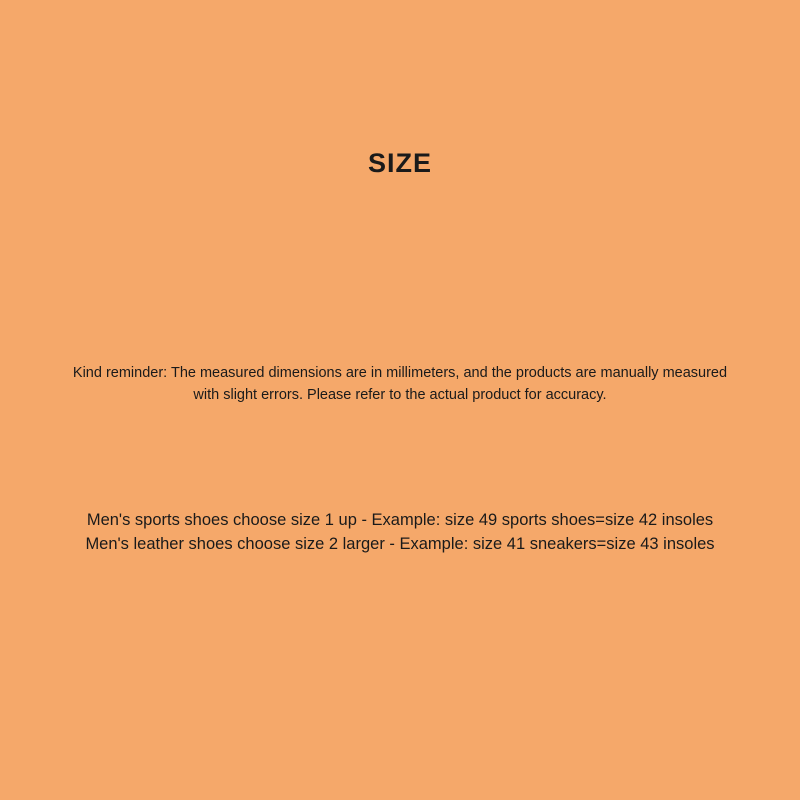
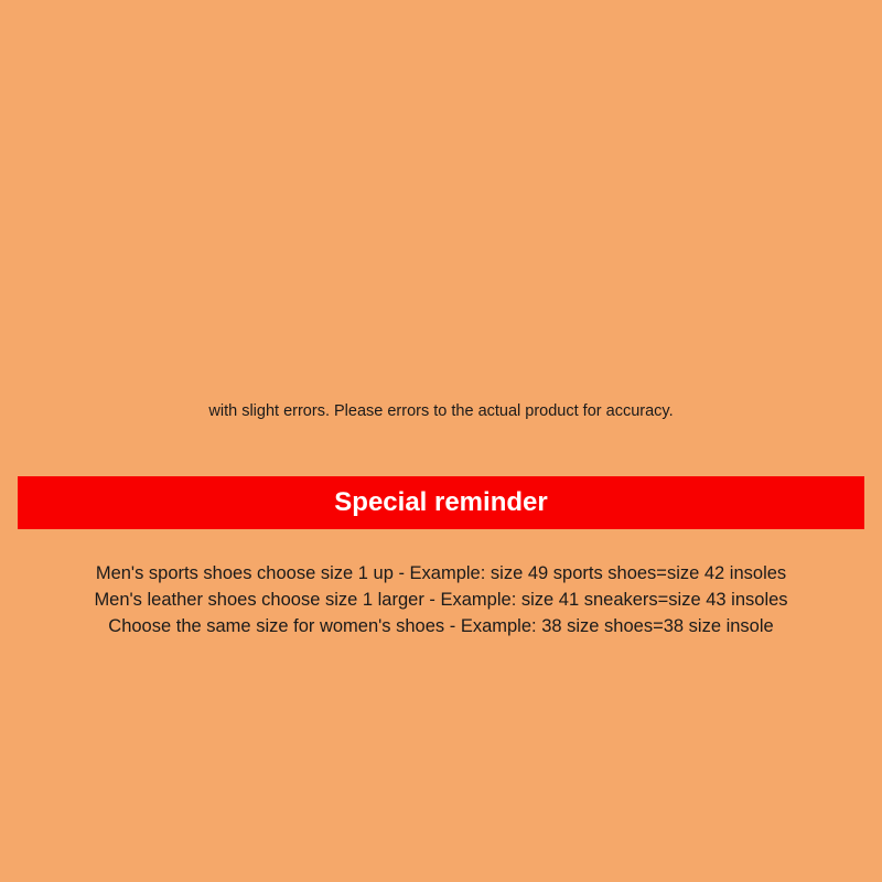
- SIZE
- Kind reminder: The measured dimensions are in millimeters, and the products are manually measured
- with slight errors. Please refer to the actual product for accuracy.
+ with slight errors. Please errors to the actual product for accuracy.
+ Special reminder
  Men's sports shoes choose size 1 up - Example: size 49 sports shoes=size 42 insoles
- Men's leather shoes choose size 2 larger - Example: size 41 sneakers=size 43 insoles
+ Men's leather shoes choose size 1 larger - Example: size 41 sneakers=size 43 insoles
+ Choose the same size for women's shoes - Example: 38 size shoes=38 size insole
